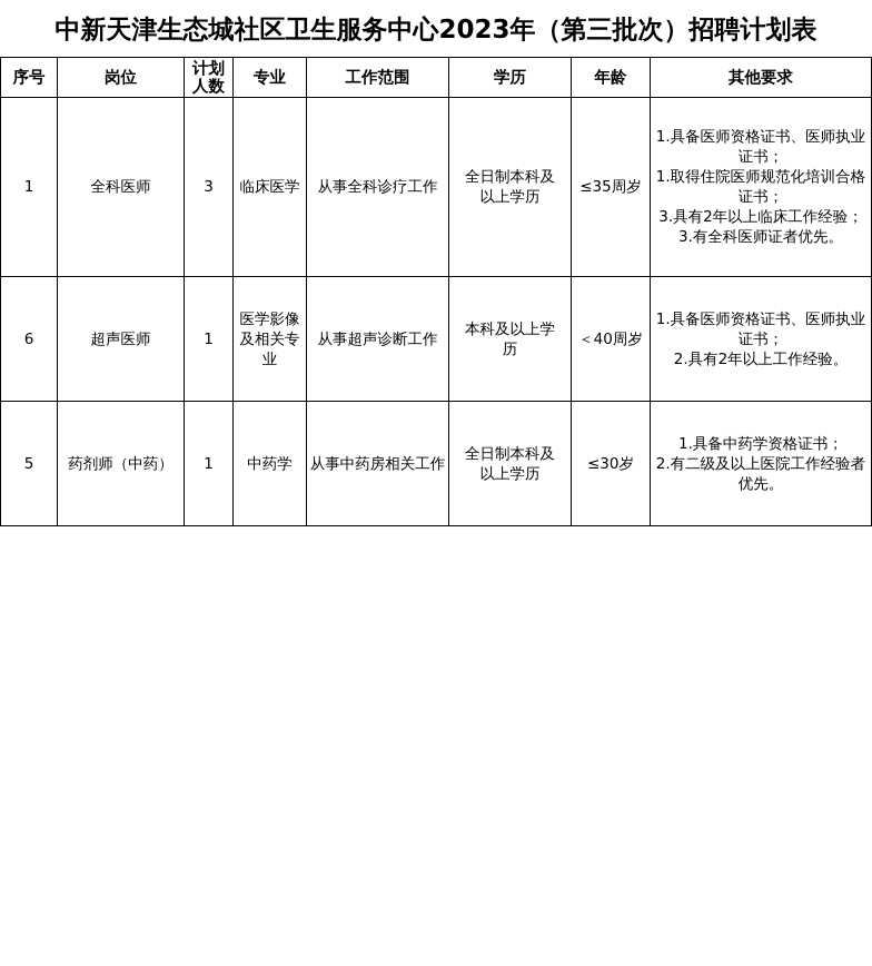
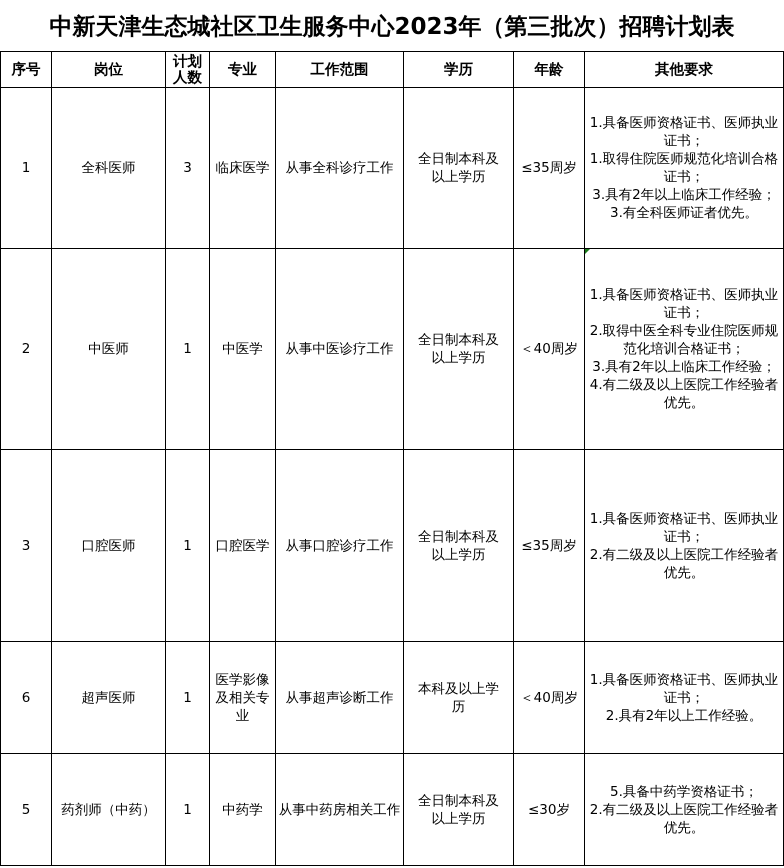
  中新天津生态城社区卫生服务中心2023年（第三批次）招聘计划表
  序号	岗位	计划人数	专业	工作范围	学历	年龄	其他要求
  1	全科医师	3	临床医学	从事全科诊疗工作	全日制本科及以上学历	≤35周岁	1.具备医师资格证书、医师执业证书； 1.取得住院医师规范化培训合格证书； 3.具有2年以上临床工作经验； 3.有全科医师证者优先。
+ 2	中医师	1	中医学	从事中医诊疗工作	全日制本科及以上学历	＜40周岁	1.具备医师资格证书、医师执业证书； 2.取得中医全科专业住院医师规范化培训合格证书； 3.具有2年以上临床工作经验； 4.有二级及以上医院工作经验者优先。
+ 3	口腔医师	1	口腔医学	从事口腔诊疗工作	全日制本科及以上学历	≤35周岁	1.具备医师资格证书、医师执业证书； 2.有二级及以上医院工作经验者优先。
  6	超声医师	1	医学影像及相关专业	从事超声诊断工作	本科及以上学历	＜40周岁	1.具备医师资格证书、医师执业证书； 2.具有2年以上工作经验。
- 5	药剂师（中药）	1	中药学	从事中药房相关工作	全日制本科及以上学历	≤30岁	1.具备中药学资格证书； 2.有二级及以上医院工作经验者优先。
+ 5	药剂师（中药）	1	中药学	从事中药房相关工作	全日制本科及以上学历	≤30岁	5.具备中药学资格证书； 2.有二级及以上医院工作经验者优先。
